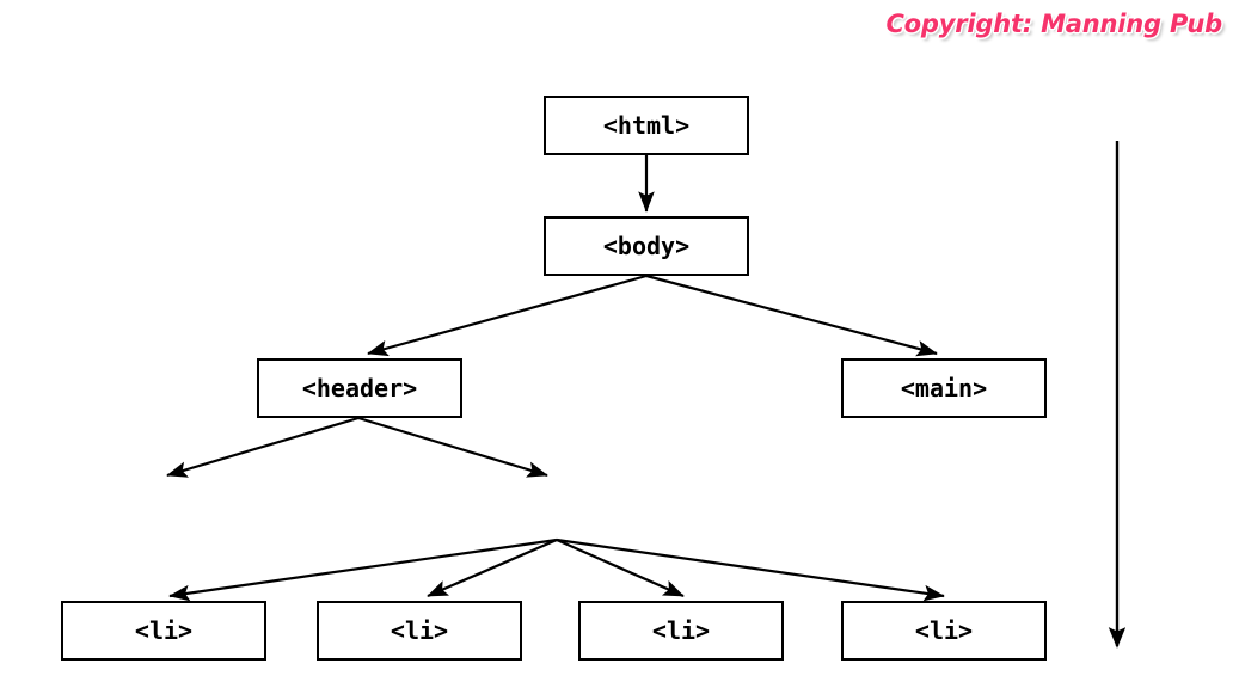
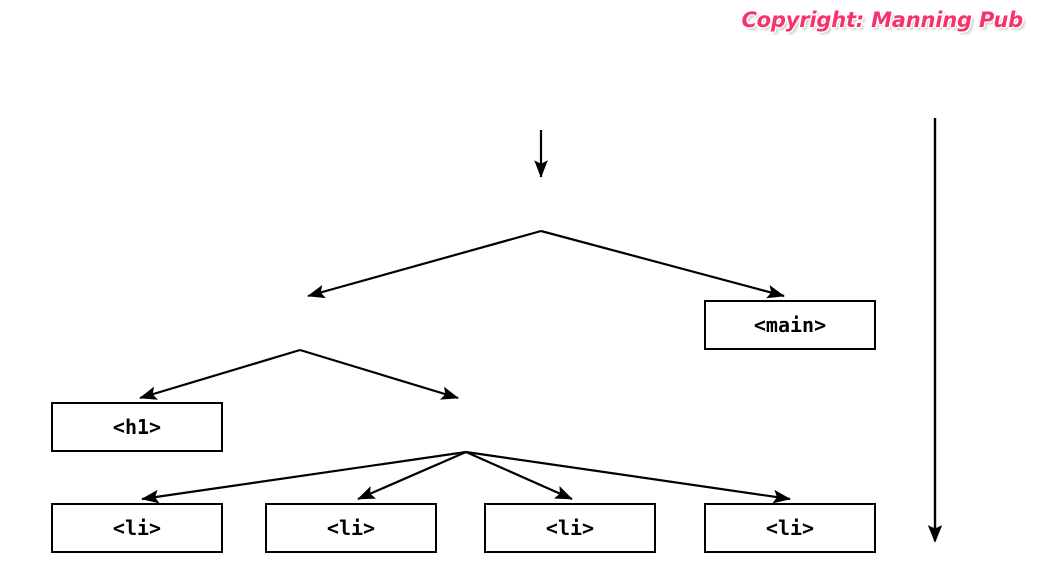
- <html>
- <body>
- <header>
  <main>
+ <h1>
  <li>
  <li>
  <li>
  <li>
  Copyright: Manning Pub
